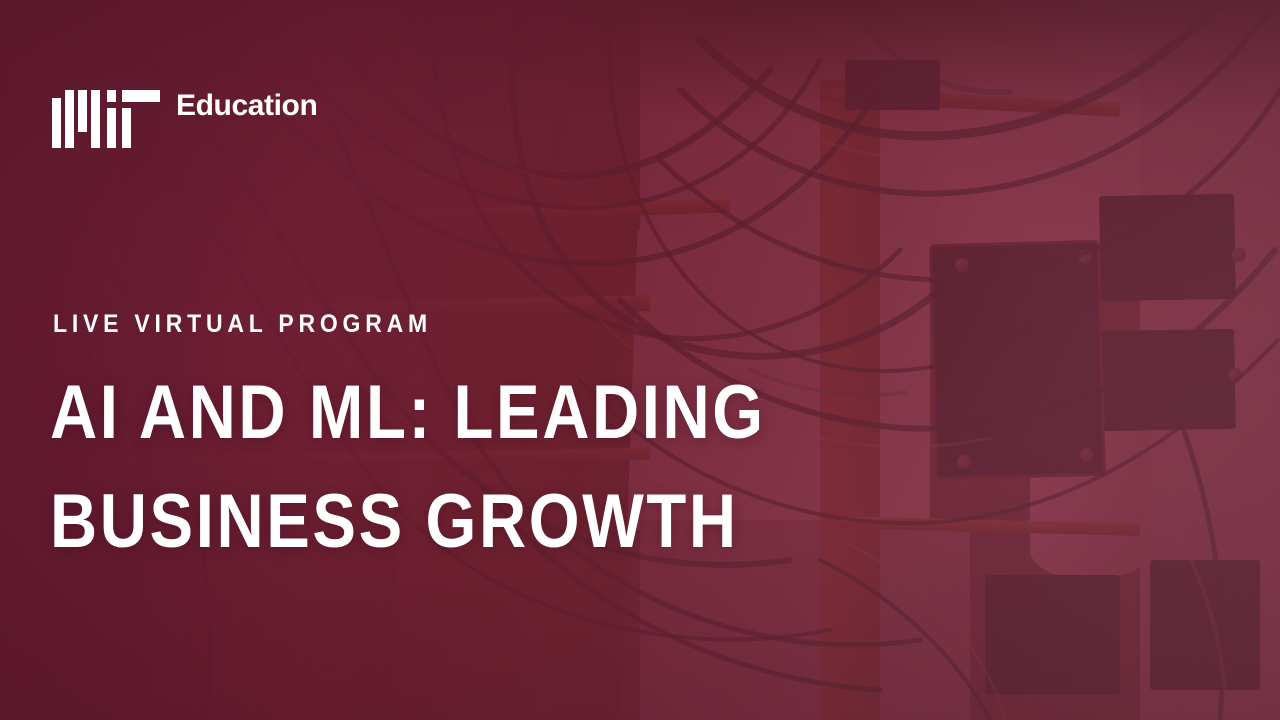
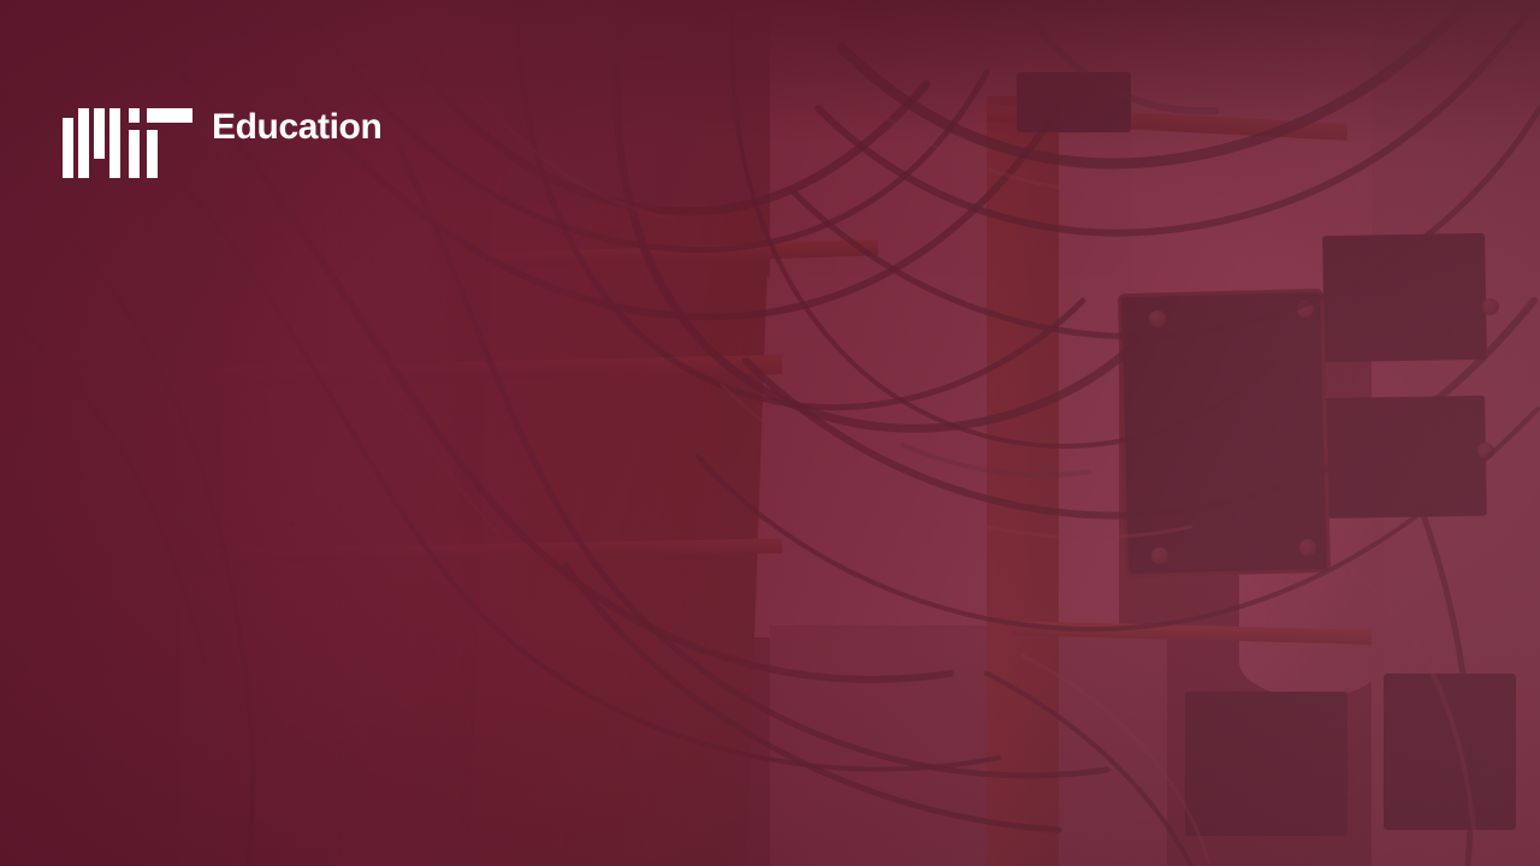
  Education
- LIVE VIRTUAL PROGRAM
- AI AND ML: LEADING
- BUSINESS GROWTH
